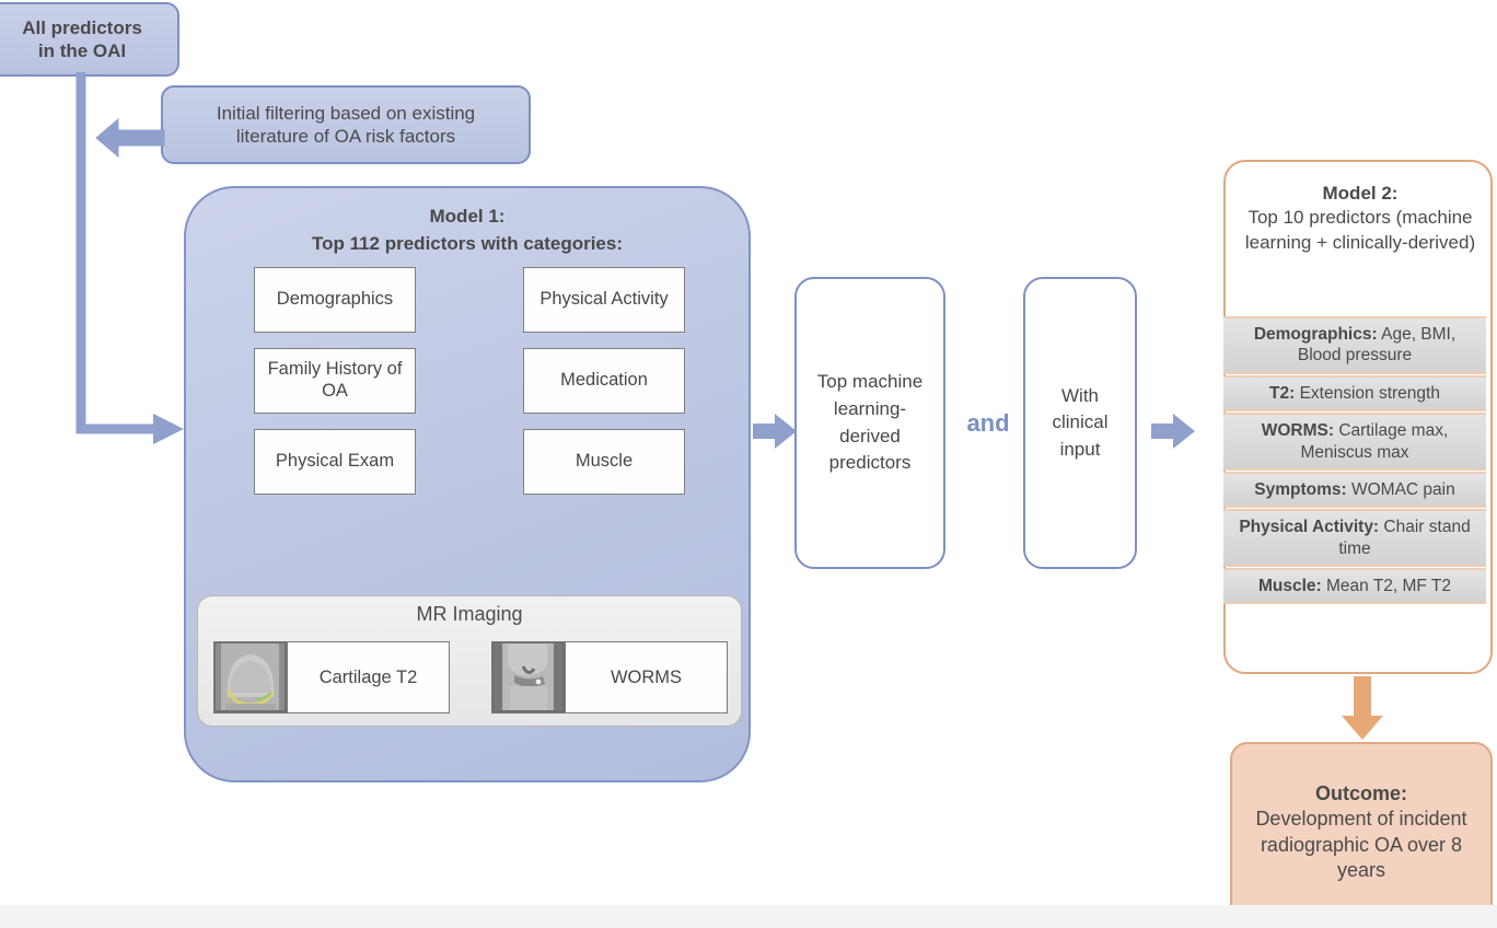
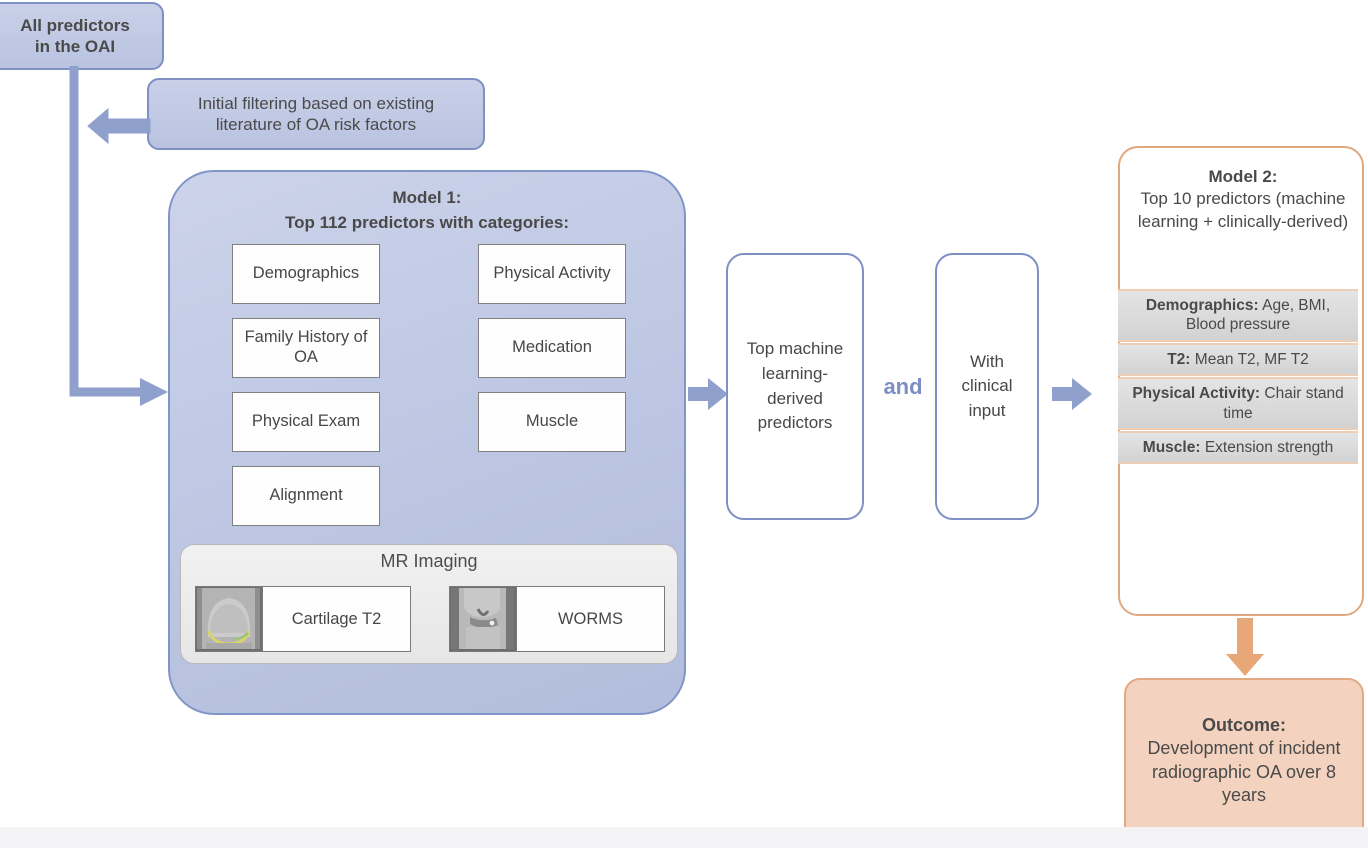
  All predictors
  in the OAI
  Initial filtering based on existing
  literature of OA risk factors
  Model 1:
  Top 112 predictors with categories:
  Demographics
  Physical Activity
  Family History of OA
  Medication
  Physical Exam
  Muscle
+ Alignment
  MR Imaging
  Cartilage T2
  WORMS
  Top machine learning-derived predictors
  and
  With clinical input
  Model 2:
  Top 10 predictors (machine learning + clinically-derived)
  Demographics: Age, BMI, Blood pressure
- T2: Extension strength
+ T2: Mean T2, MF T2
- WORMS: Cartilage max, Meniscus max
- Symptoms: WOMAC pain
  Physical Activity: Chair stand time
- Muscle: Mean T2, MF T2
+ Muscle: Extension strength
  Outcome:
  Development of incident radiographic OA over 8 years
